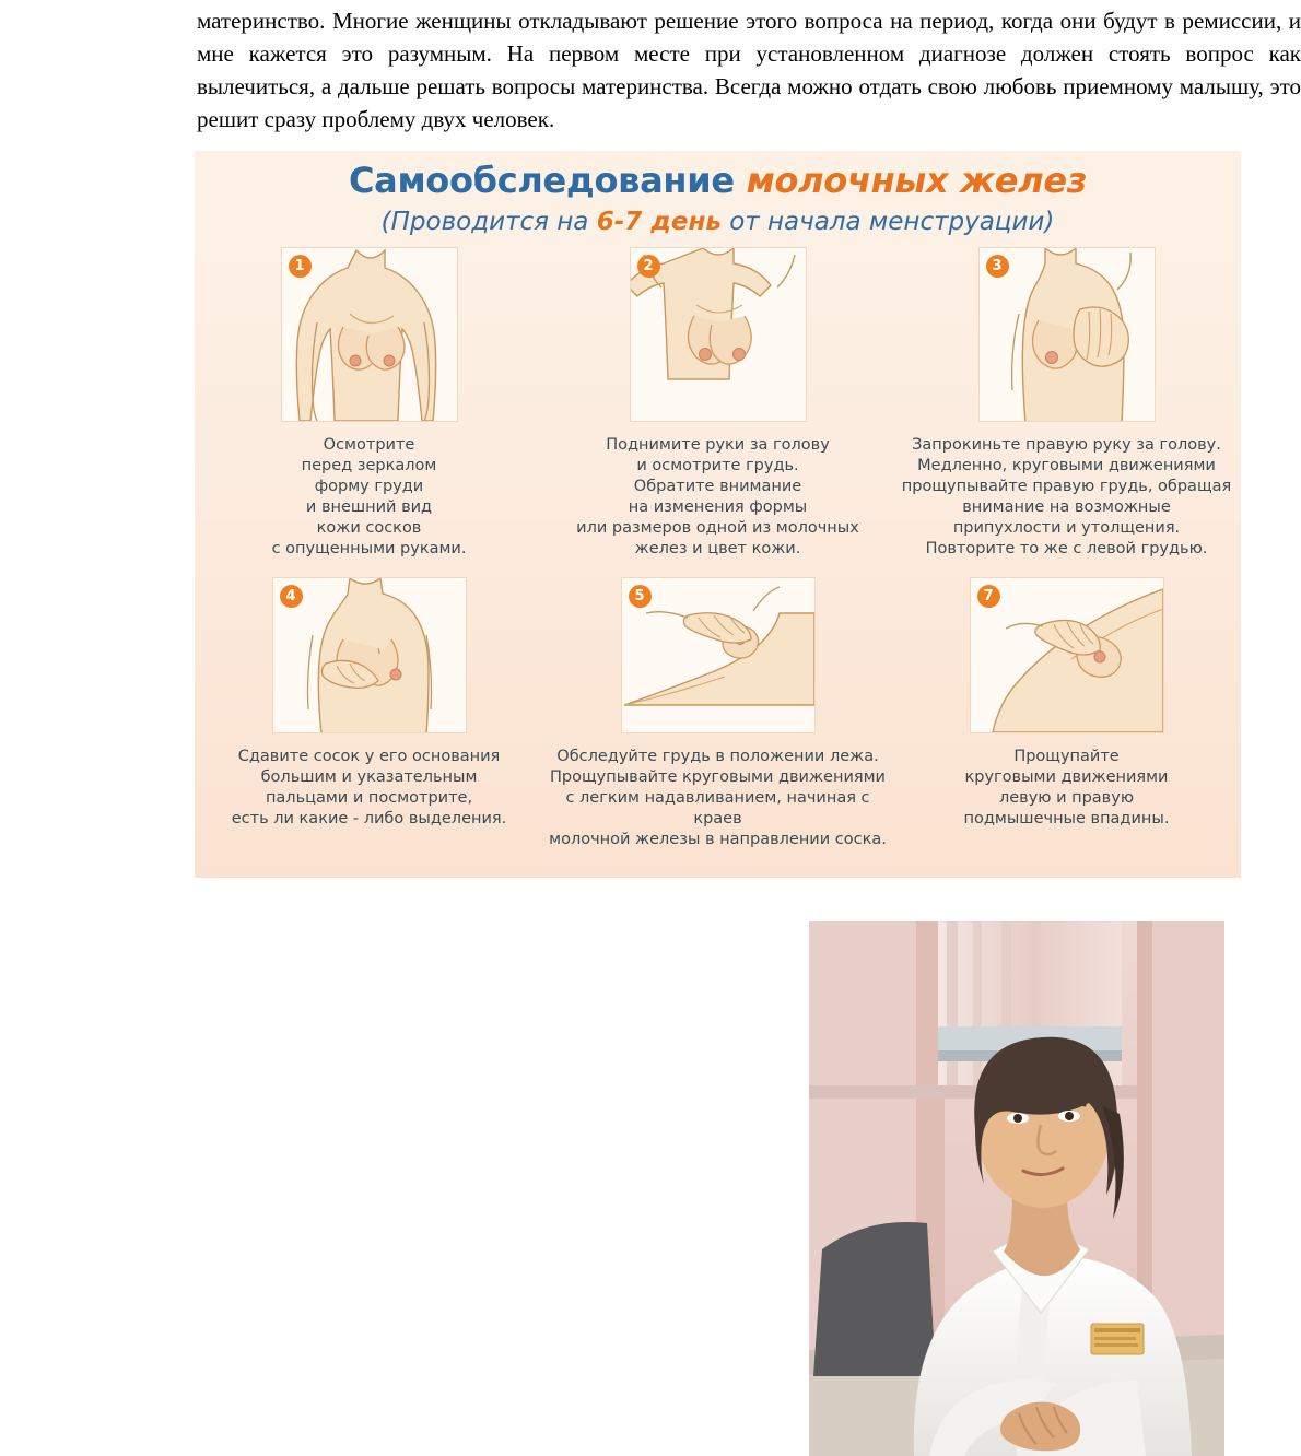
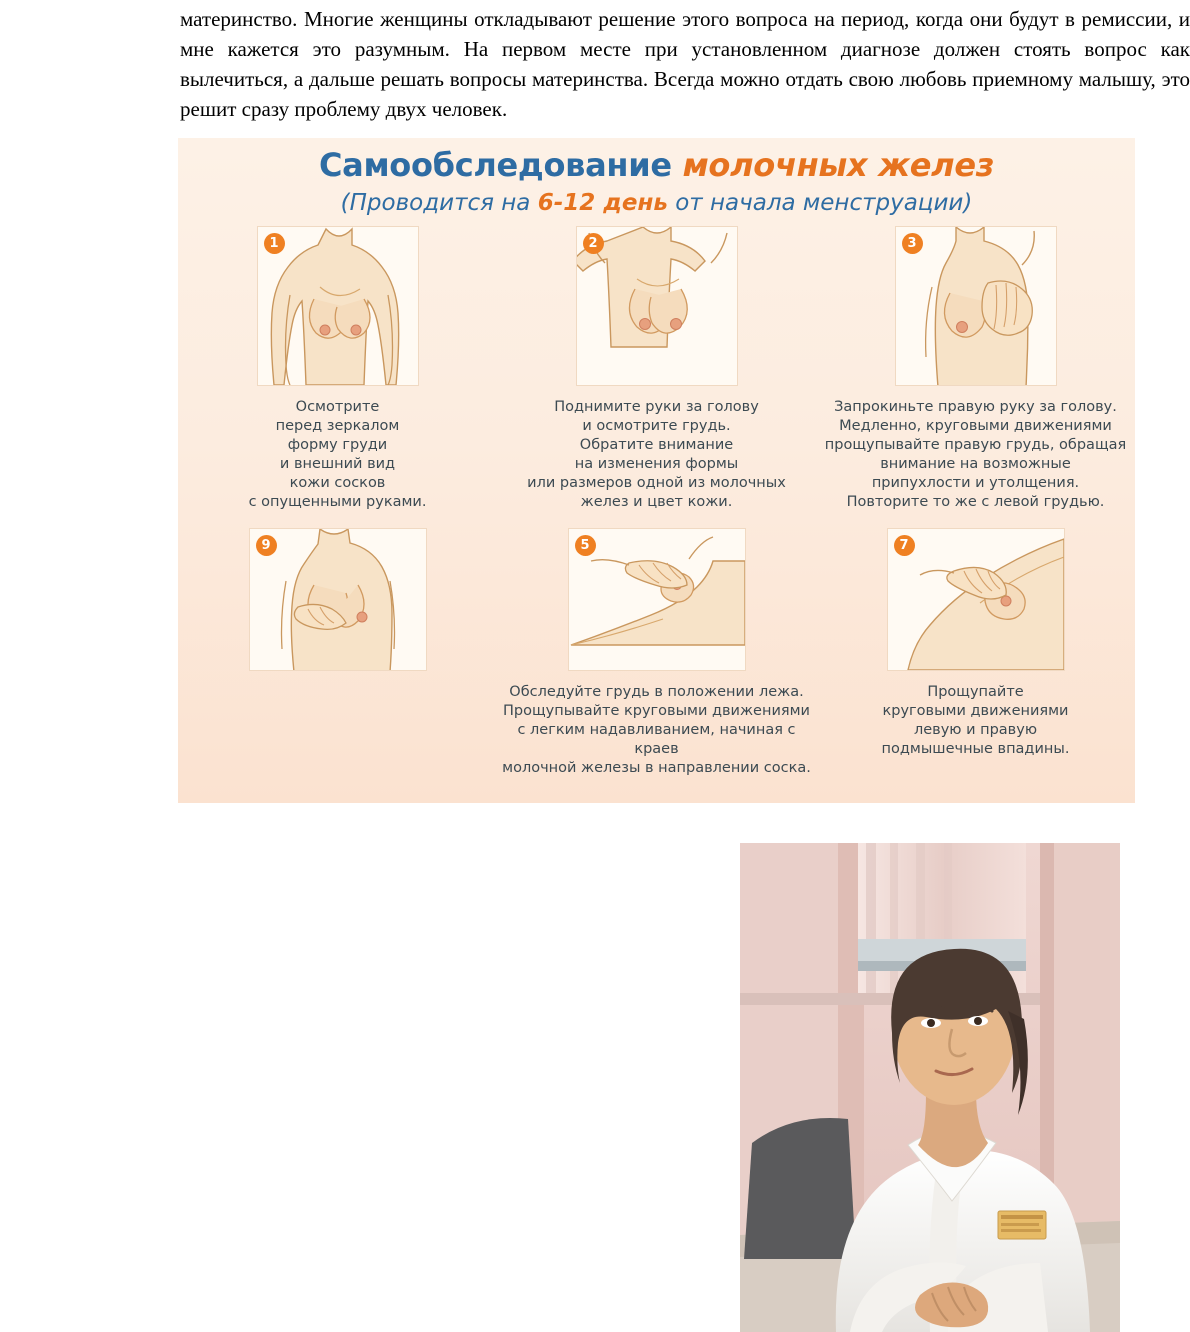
  материнство. Многие женщины откладывают решение этого вопроса на период, когда они будут в ремиссии, и мне кажется это разумным. На первом месте при установленном диагнозе должен стоять вопрос как вылечиться, а дальше решать вопросы материнства. Всегда можно отдать свою любовь приемному малышу, это решит сразу проблему двух человек.
  Самообследование молочных желез
- (Проводится на 6-7 день от начала менструации)
+ (Проводится на 6-12 день от начала менструации)
  1
  Осмотрите
  перед зеркалом
  форму груди
  и внешний вид
  кожи сосков
  с опущенными руками.
  2
  Поднимите руки за голову
  и осмотрите грудь.
  Обратите внимание
  на изменения формы
  или размеров одной из молочных
  желез и цвет кожи.
  3
  Запрокиньте правую руку за голову.
  Медленно, круговыми движениями
  прощупывайте правую грудь, обращая
  внимание на возможные
  припухлости и утолщения.
  Повторите то же с левой грудью.
- 4
+ 9
- Сдавите сосок у его основания
- большим и указательным
- пальцами и посмотрите,
- есть ли какие - либо выделения.
  5
  Обследуйте грудь в положении лежа.
  Прощупывайте круговыми движениями
  с легким надавливанием, начиная с краев
  молочной железы в направлении соска.
  7
  Прощупайте
  круговыми движениями
  левую и правую
  подмышечные впадины.
